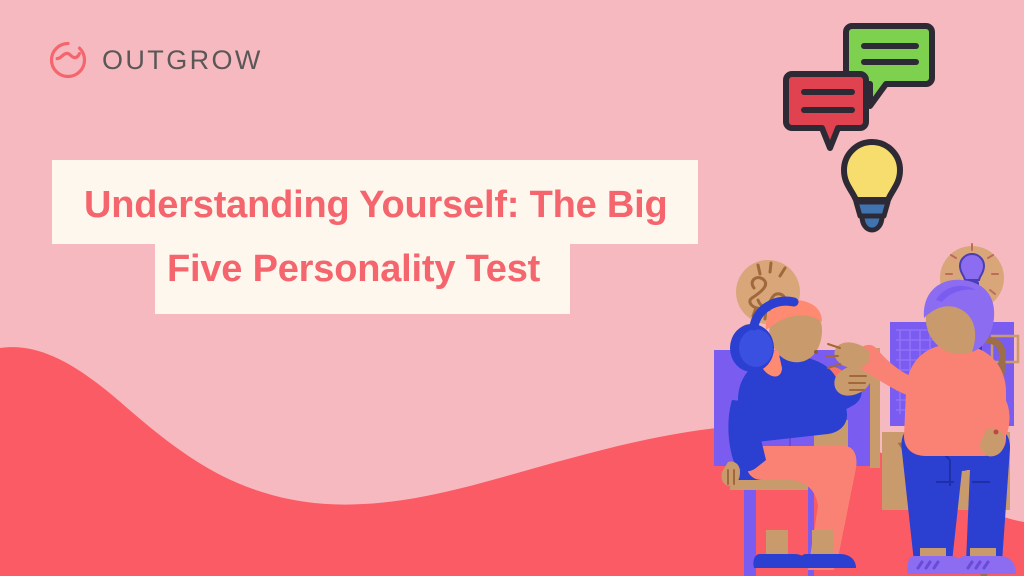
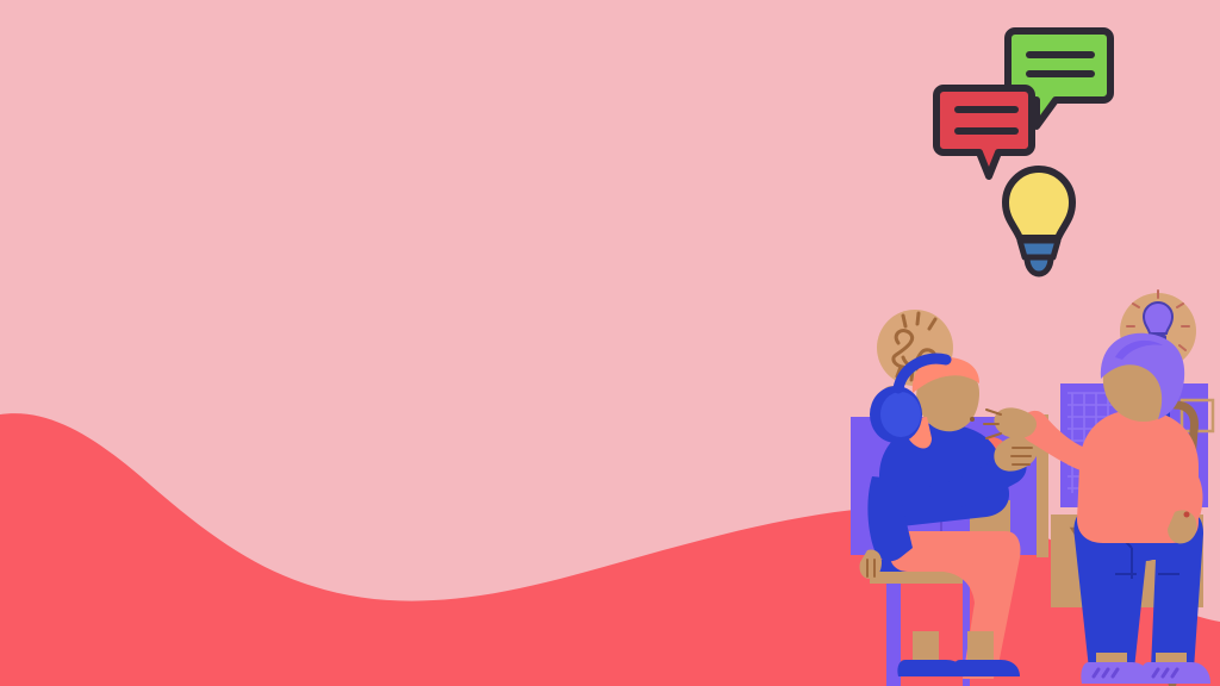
- OUTGROW
- Understanding Yourself: The Big
- Five Personality Test
